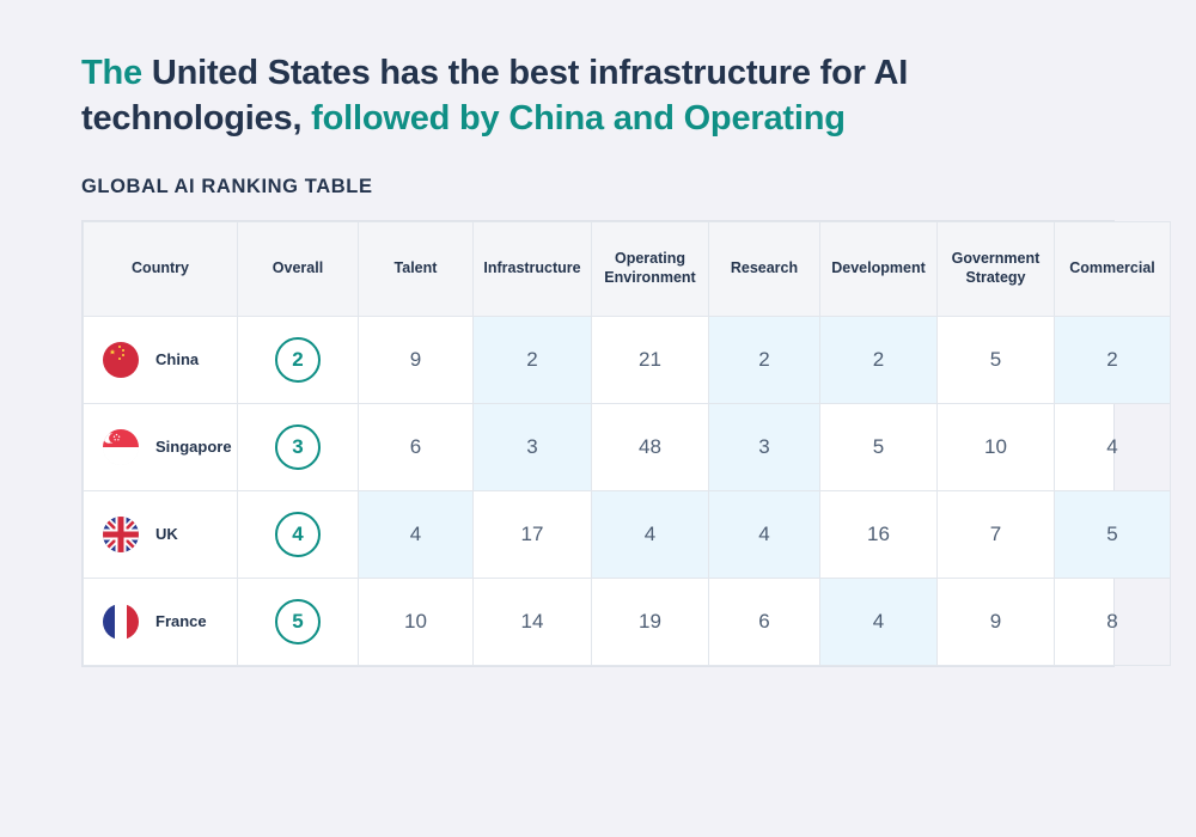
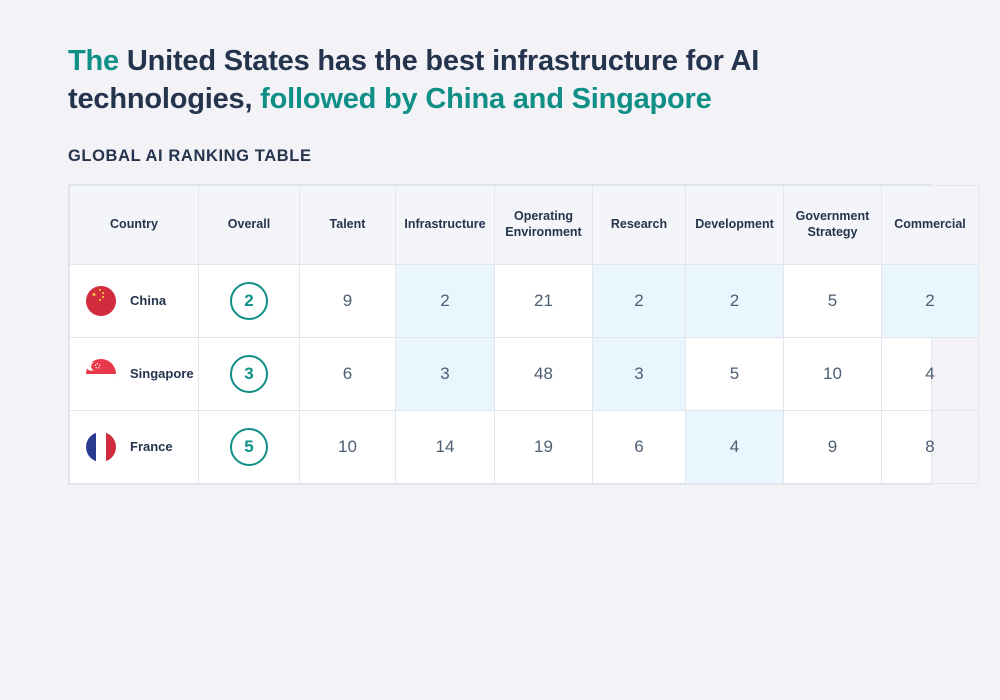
- The United States has the best infrastructure for AI technologies, followed by China and Operating
+ The United States has the best infrastructure for AI technologies, followed by China and Singapore
  GLOBAL AI RANKING TABLE
  Country	Overall	Talent	Infrastructure	Operating Environment	Research	Development	Government Strategy	Commercial
  China	2	9	2	21	2	2	5	2
  Singapore	3	6	3	48	3	5	10	4
- UK	4	4	17	4	4	16	7	5
  France	5	10	14	19	6	4	9	8
